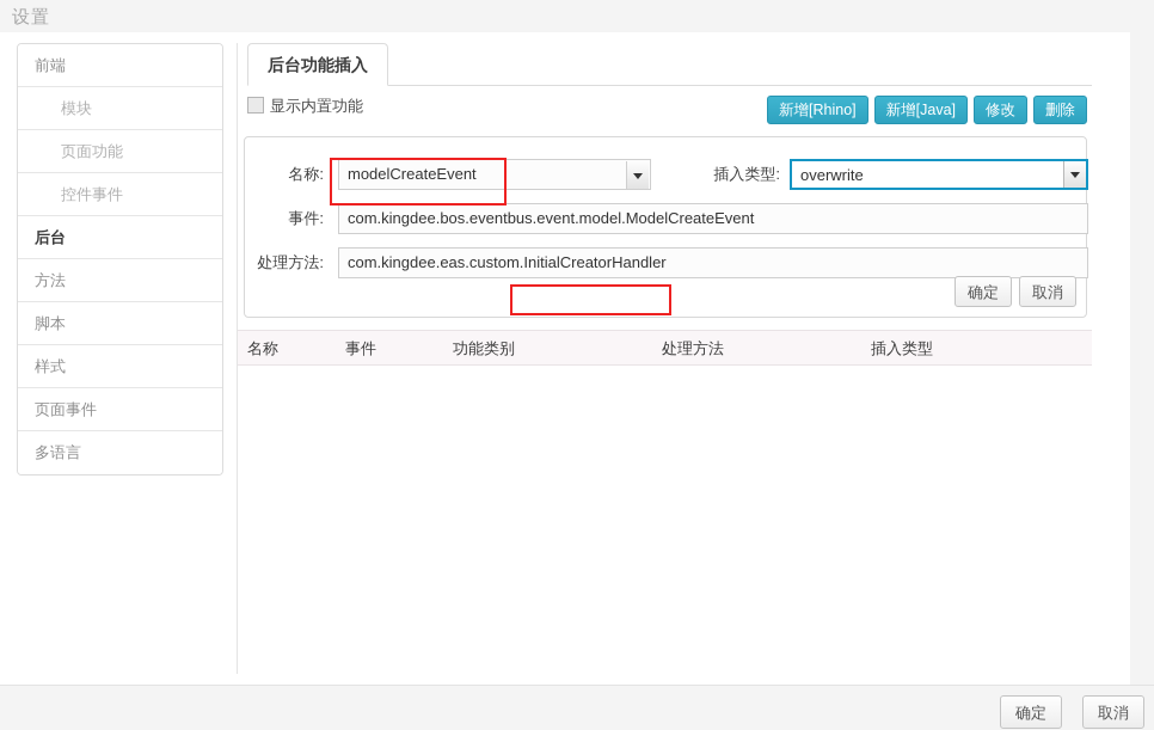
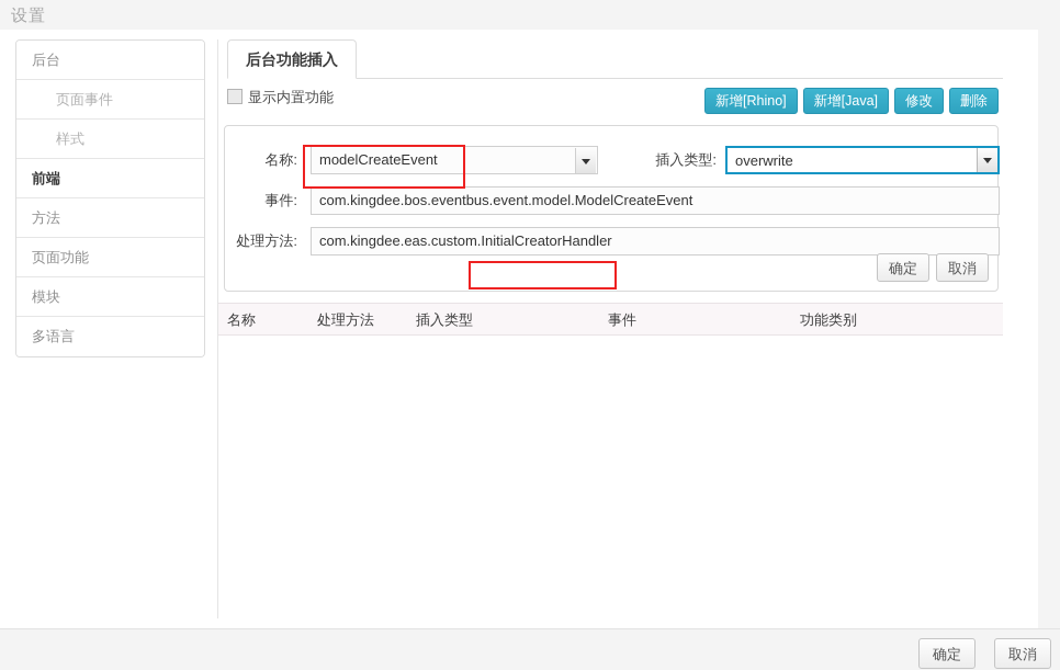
  设置
- 前端
+ 后台
- 模块
+ 页面事件
- 页面功能
+ 样式
- 控件事件
- 后台
+ 前端
  方法
- 脚本
- 样式
+ 页面功能
- 页面事件
+ 模块
  多语言
  后台功能插入
  显示内置功能
  新增[Rhino] 新增[Java] 修改 删除
  名称:
  modelCreateEvent
  插入类型:
  overwrite
  事件:
  com.kingdee.bos.eventbus.event.model.ModelCreateEvent
  处理方法:
  com.kingdee.eas.custom.InitialCreatorHandler
  确定 取消
  名称
- 事件
+ 处理方法
- 功能类别
+ 插入类型
- 处理方法
+ 事件
- 插入类型
+ 功能类别
  确定
  取消
